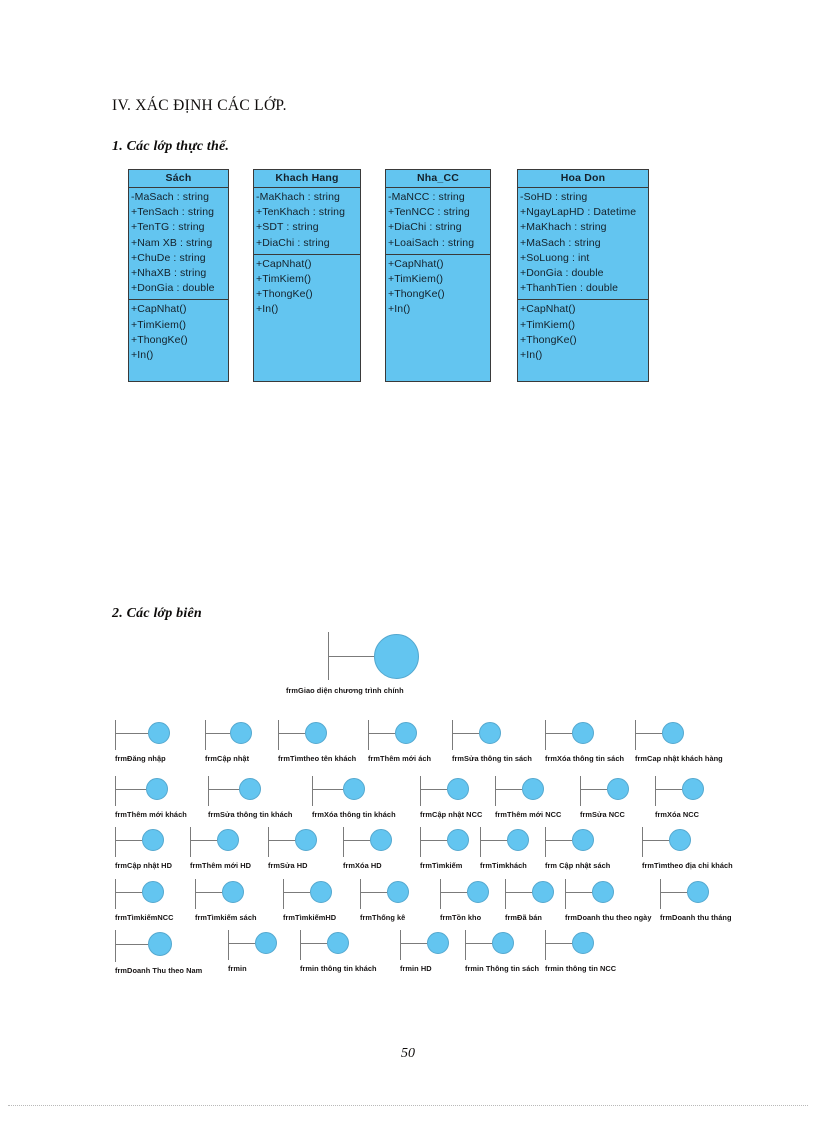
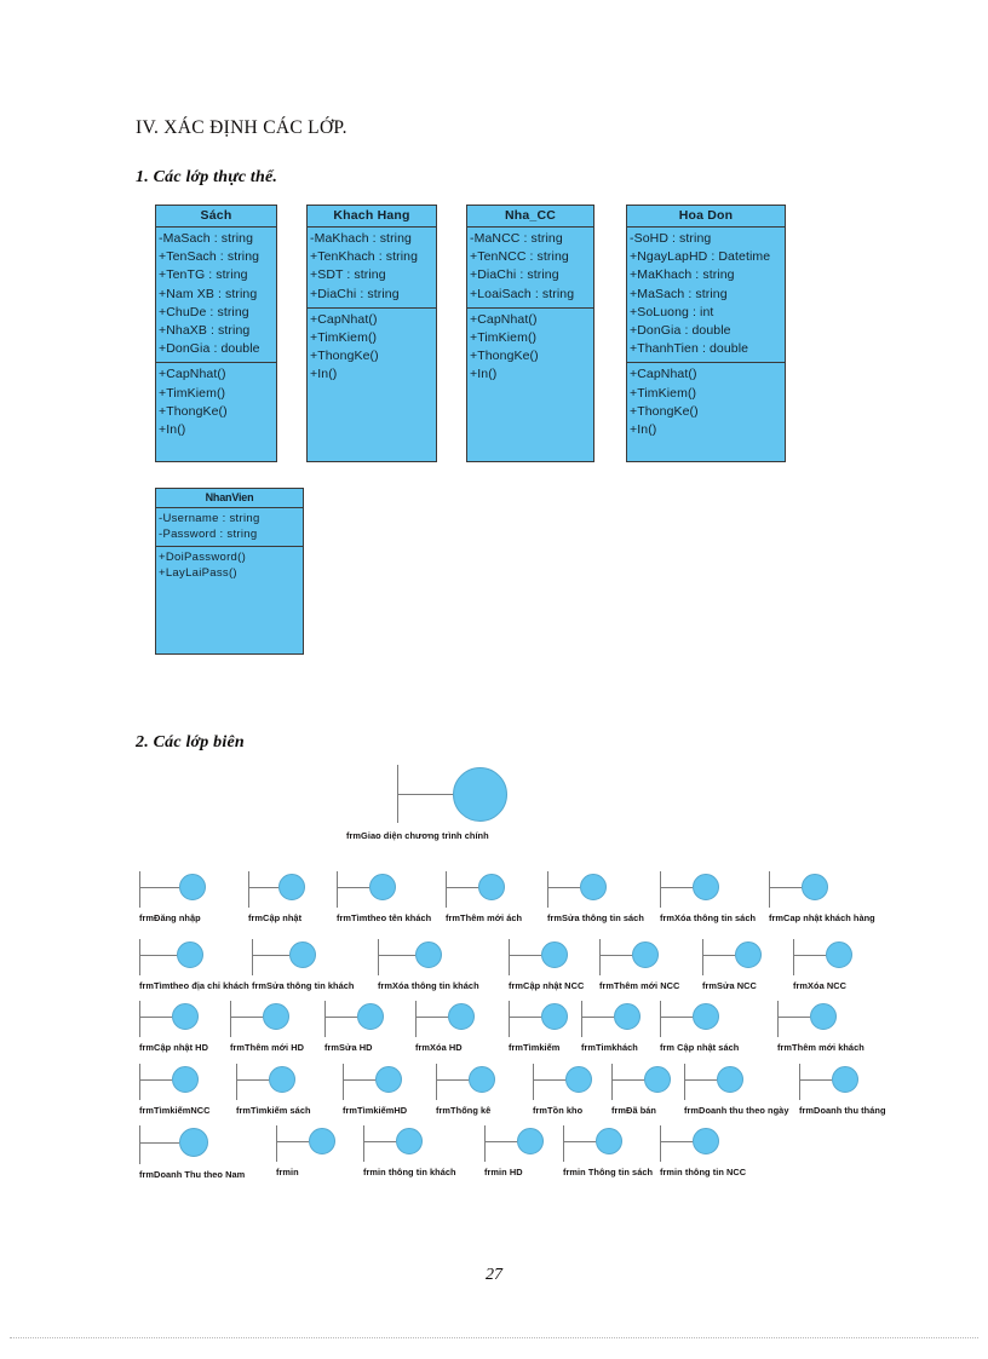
  IV. XÁC ĐỊNH CÁC LỚP.
  1. Các lớp thực thể.
  2. Các lớp biên
  Sách
  -MaSach : string
  +TenSach : string
  +TenTG : string
  +Nam XB : string
  +ChuDe : string
  +NhaXB : string
  +DonGia : double
  +CapNhat()
  +TimKiem()
  +ThongKe()
  +In()
  Khach Hang
  -MaKhach : string
  +TenKhach : string
  +SDT : string
  +DiaChi : string
  +CapNhat()
  +TimKiem()
  +ThongKe()
  +In()
  Nha_CC
  -MaNCC : string
  +TenNCC : string
  +DiaChi : string
  +LoaiSach : string
  +CapNhat()
  +TimKiem()
  +ThongKe()
  +In()
  Hoa Don
  -SoHD : string
  +NgayLapHD : Datetime
  +MaKhach : string
  +MaSach : string
  +SoLuong : int
  +DonGia : double
  +ThanhTien : double
  +CapNhat()
  +TimKiem()
  +ThongKe()
  +In()
+ NhanVien
+ -Username : string
+ -Password : string
+ +DoiPassword()
+ +LayLaiPass()
  frmGiao diện chương trình chính
  frmĐăng nhập
  frmCập nhật
  frmTìmtheo tên khách
  frmThêm mới ách
  frmSửa thông tin sách
  frmXóa thông tin sách
  frmCap nhật khách hàng
- frmThêm mới khách
+ frmTìmtheo địa chỉ khách
  frmSửa thông tin khách
  frmXóa thông tin khách
  frmCập nhật NCC
  frmThêm mới NCC
  frmSửa NCC
  frmXóa NCC
  frmCập nhật HD
  frmThêm mới HD
  frmSửa HD
  frmXóa HD
  frmTìmkiếm
  frmTimkhách
  frm Cập nhật sách
- frmTìmtheo địa chỉ khách
+ frmThêm mới khách
  frmTìmkiếmNCC
  frmTìmkiếm sách
  frmTìmkiếmHD
  frmThống kê
  frmTồn kho
  frmĐã bán
  frmDoanh thu theo ngày
  frmDoanh thu tháng
  frmDoanh Thu theo Nam
  frmin
  frmin thông tin khách
  frmin HD
  frmin Thông tin sách
  frmin thông tin NCC
- 50
+ 27
